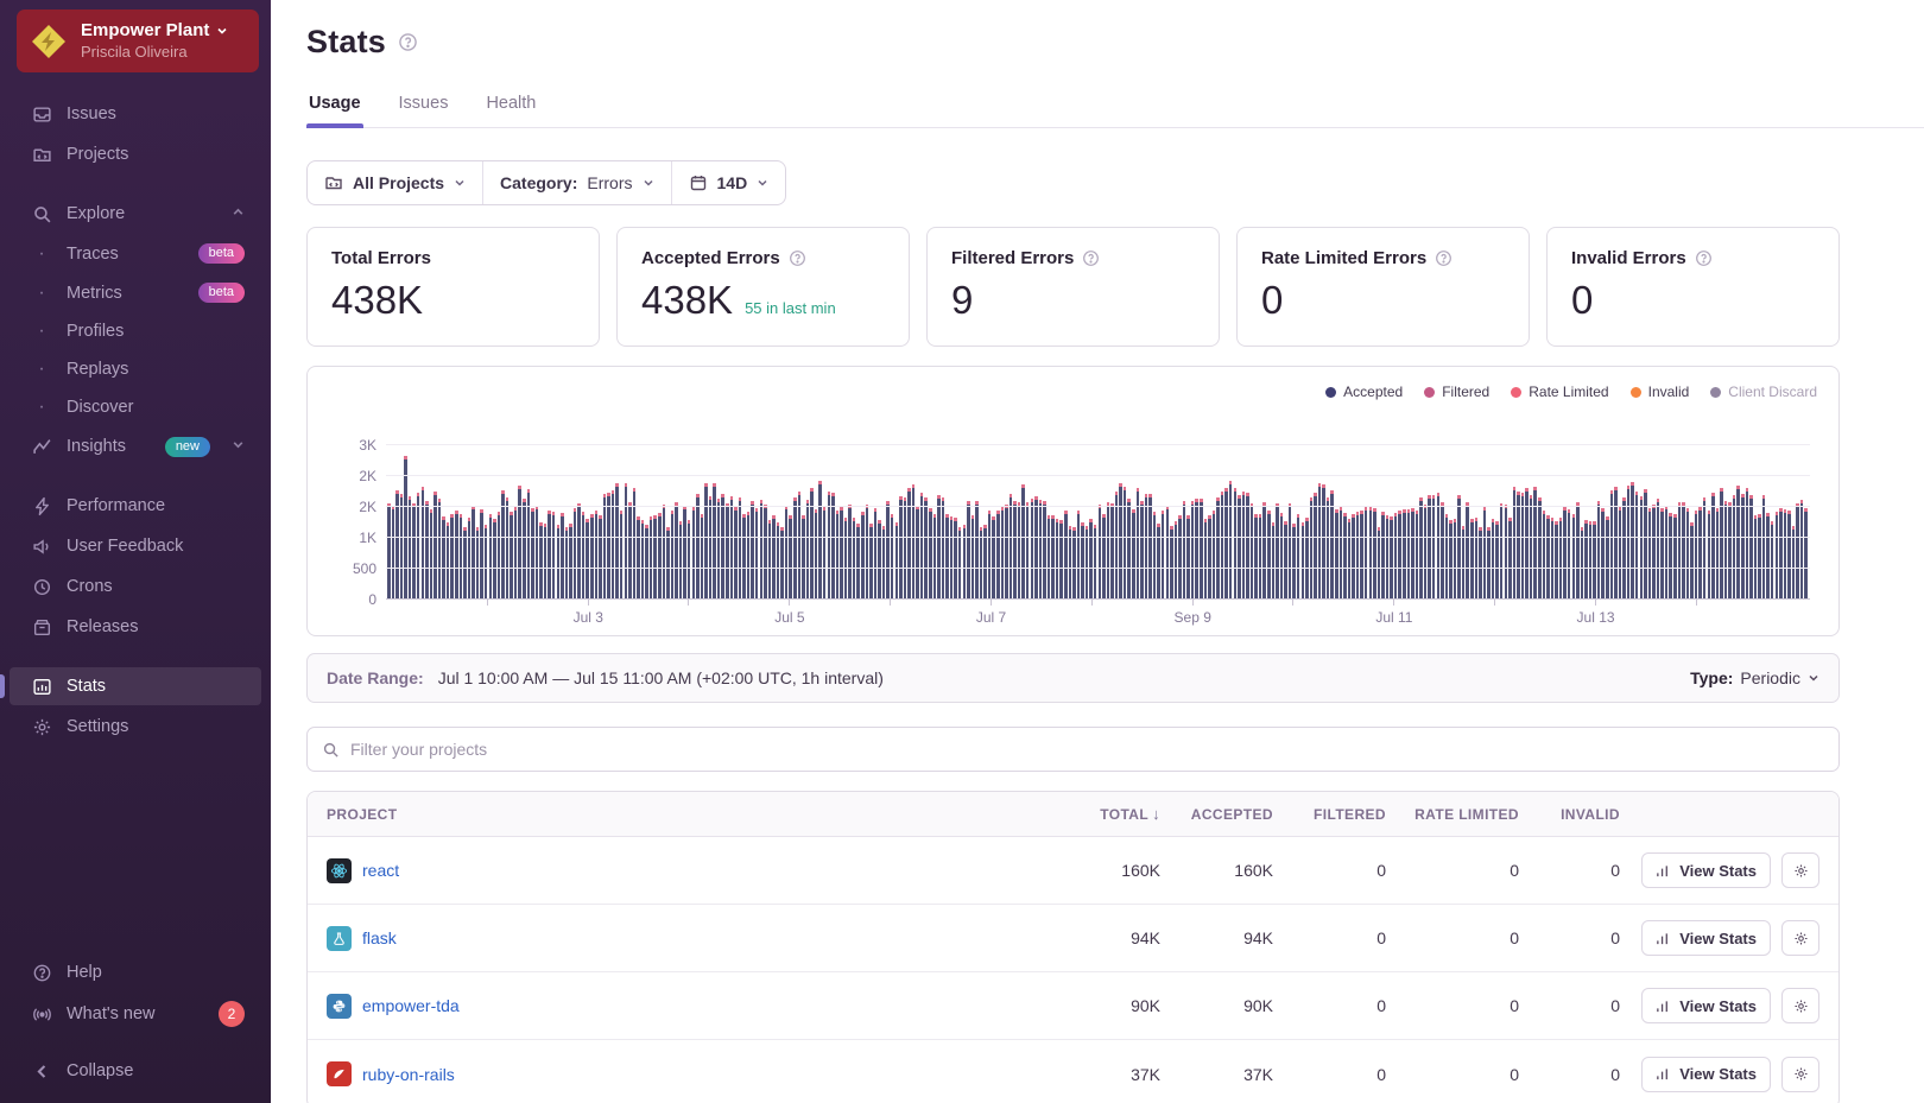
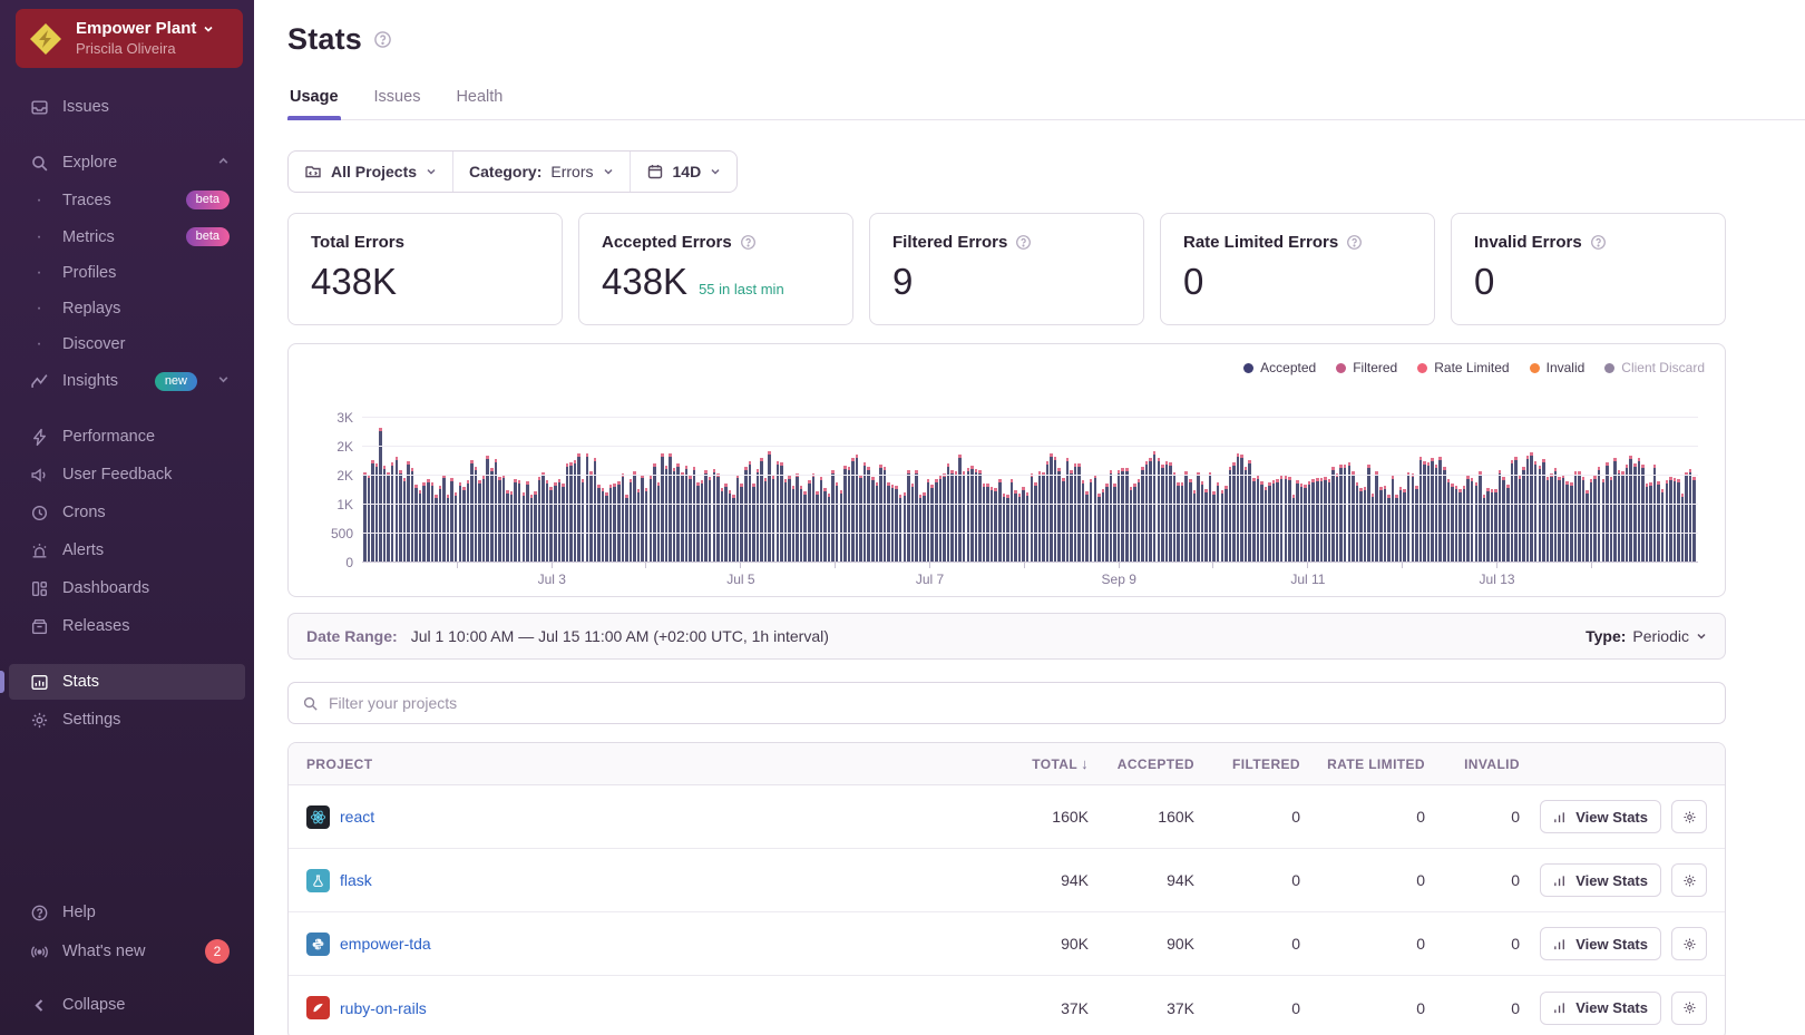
  Empower Plant
  Priscila Oliveira
  Issues
- Projects
  Explore
  ·
  Traces
  beta
  ·
  Metrics
  beta
  ·
  Profiles
  ·
  Replays
  ·
  Discover
  Insights
  new
  Performance
  User Feedback
  Crons
+ Alerts
+ Dashboards
  Releases
  Stats
  Settings
  Help
  What's new
  2
  Collapse
  Stats
  Usage
  Issues
  Health
  All Projects
  Category:
  Errors
  14D
  Total Errors
  438K
  Accepted Errors
  438K
  55 in last min
  Filtered Errors
  9
  Rate Limited Errors
  0
  Invalid Errors
  0
  Accepted
  Filtered
  Rate Limited
  Invalid
  Client Discard
  3K
  2K
  2K
  1K
  500
  0
  Jul 3
  Jul 5
  Jul 7
  Sep 9
  Jul 11
  Jul 13
  Date Range:
  Jul 1 10:00 AM — Jul 15 11:00 AM (+02:00 UTC, 1h interval)
  Type:
  Periodic
  Filter your projects
  PROJECT
  TOTAL ↓
  ACCEPTED
  FILTERED
  RATE LIMITED
  INVALID
  react
  160K
  160K
  0
  0
  0
  View Stats
  flask
  94K
  94K
  0
  0
  0
  View Stats
  empower-tda
  90K
  90K
  0
  0
  0
  View Stats
  ruby-on-rails
  37K
  37K
  0
  0
  0
  View Stats
